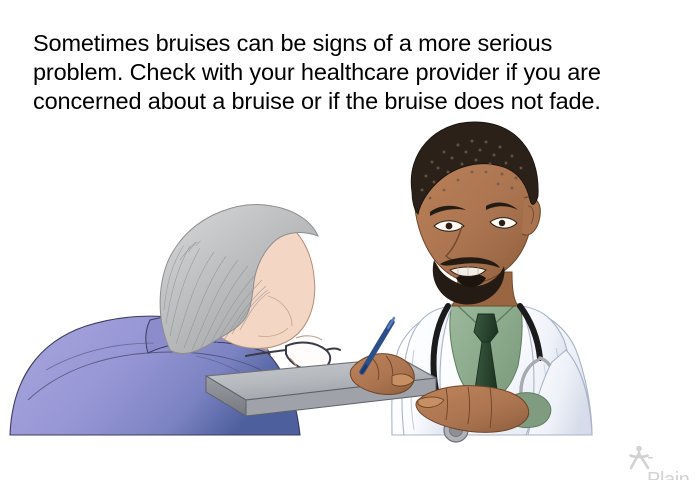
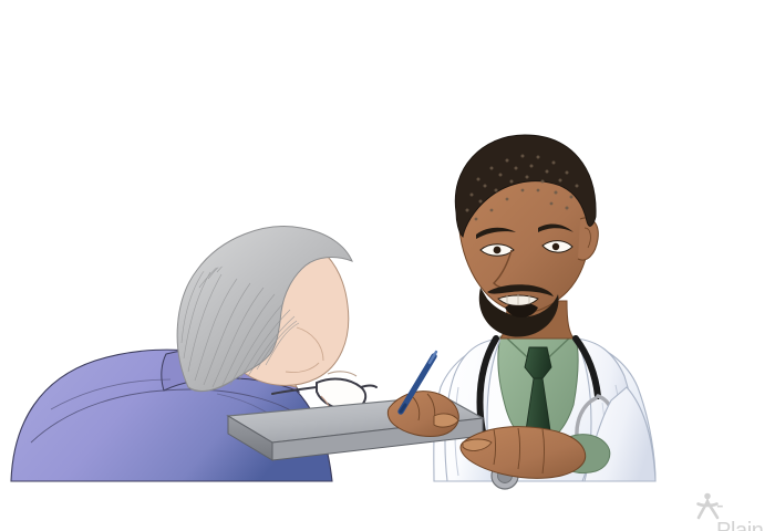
- Sometimes bruises can be signs of a more serious problem. Check with your healthcare provider if you are concerned about a bruise or if the bruise does not fade.
